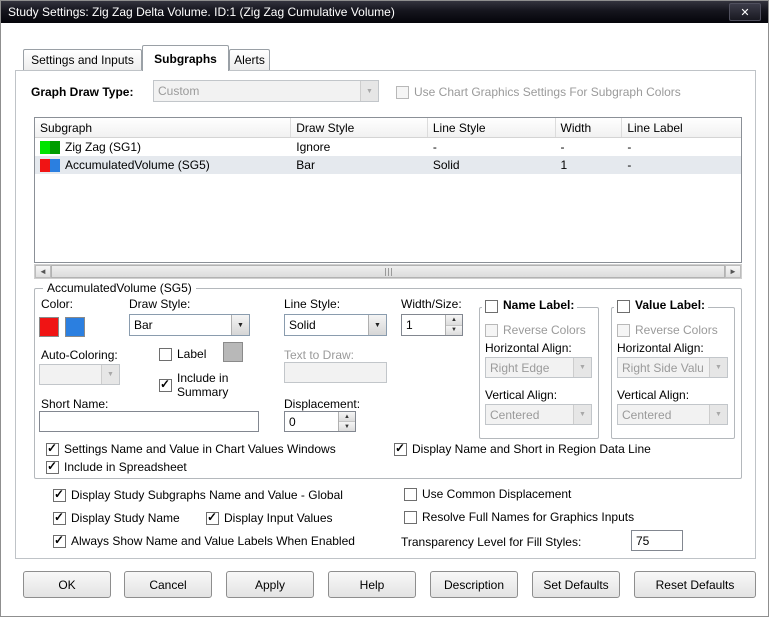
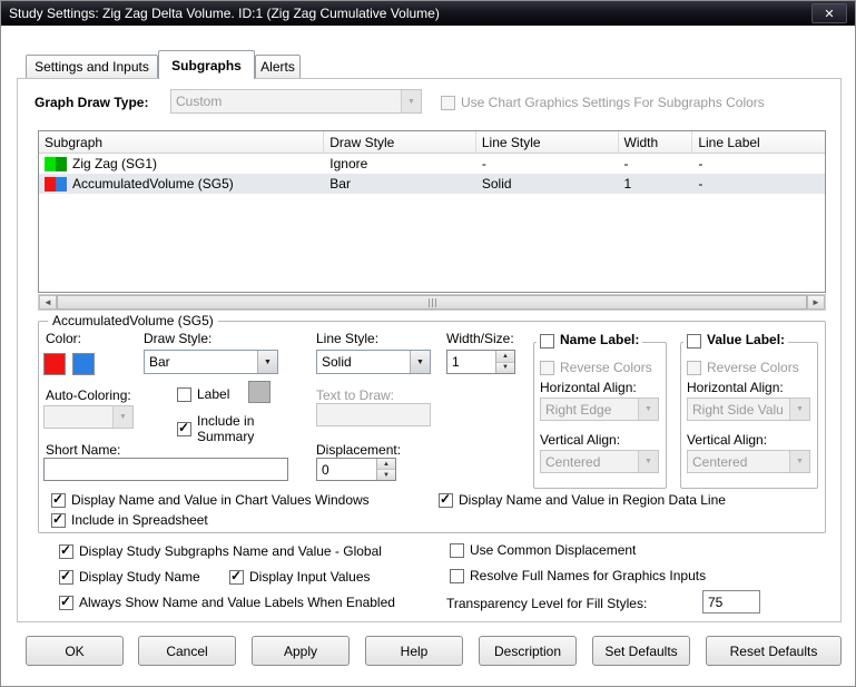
  Study Settings: Zig Zag Delta Volume. ID:1 (Zig Zag Cumulative Volume)
  ✕
  Settings and Inputs
  Subgraphs
  Alerts
  Graph Draw Type:
  Custom
- Use Chart Graphics Settings For Subgraph Colors
+ Use Chart Graphics Settings For Subgraphs Colors
  Subgraph
  Draw Style
  Line Style
  Width
  Line Label
  Zig Zag (SG1)
  Ignore
  -
  -
  -
  AccumulatedVolume (SG5)
  Bar
  Solid
  1
  -
  ◄
  ►
  AccumulatedVolume (SG5)
  Color:
  Draw Style:
  Bar
  Line Style:
  Solid
  Width/Size:
  1
  Name Label:
  Reverse Colors
  Horizontal Align:
  Right Edge
  Vertical Align:
  Centered
  Value Label:
  Reverse Colors
  Horizontal Align:
  Right Side Valu
  Vertical Align:
  Centered
  Auto-Coloring:
  Label
  ✓
  Include in Summary
  Text to Draw:
  Short Name:
  Displacement:
  0
  ✓
- Settings Name and Value in Chart Values Windows
+ Display Name and Value in Chart Values Windows
  ✓
- Display Name and Short in Region Data Line
+ Display Name and Value in Region Data Line
  ✓
  Include in Spreadsheet
  ✓
  Display Study Subgraphs Name and Value - Global
  Use Common Displacement
  ✓
  Display Study Name
  ✓
  Display Input Values
  Resolve Full Names for Graphics Inputs
  ✓
  Always Show Name and Value Labels When Enabled
  Transparency Level for Fill Styles:
  75
  OK
  Cancel
  Apply
  Help
  Description
  Set Defaults
  Reset Defaults
